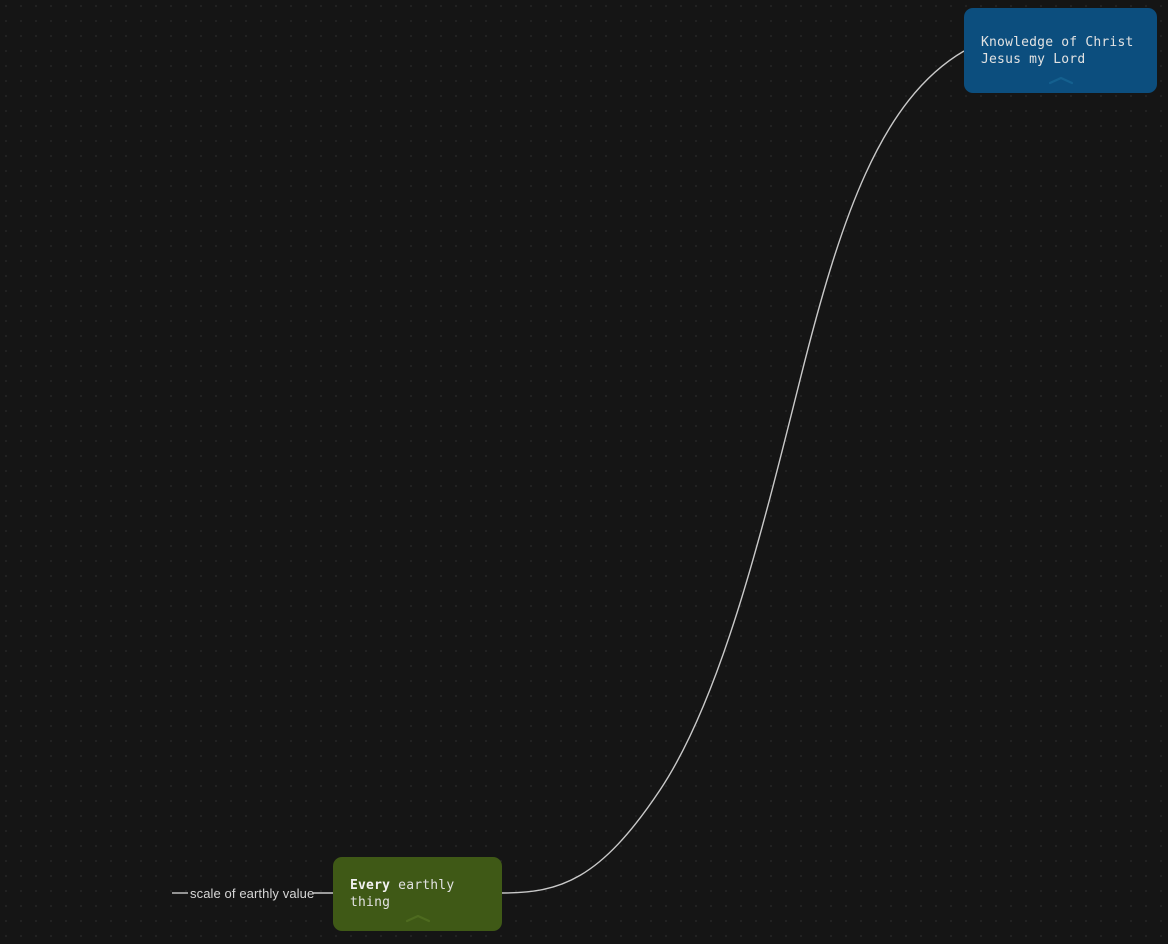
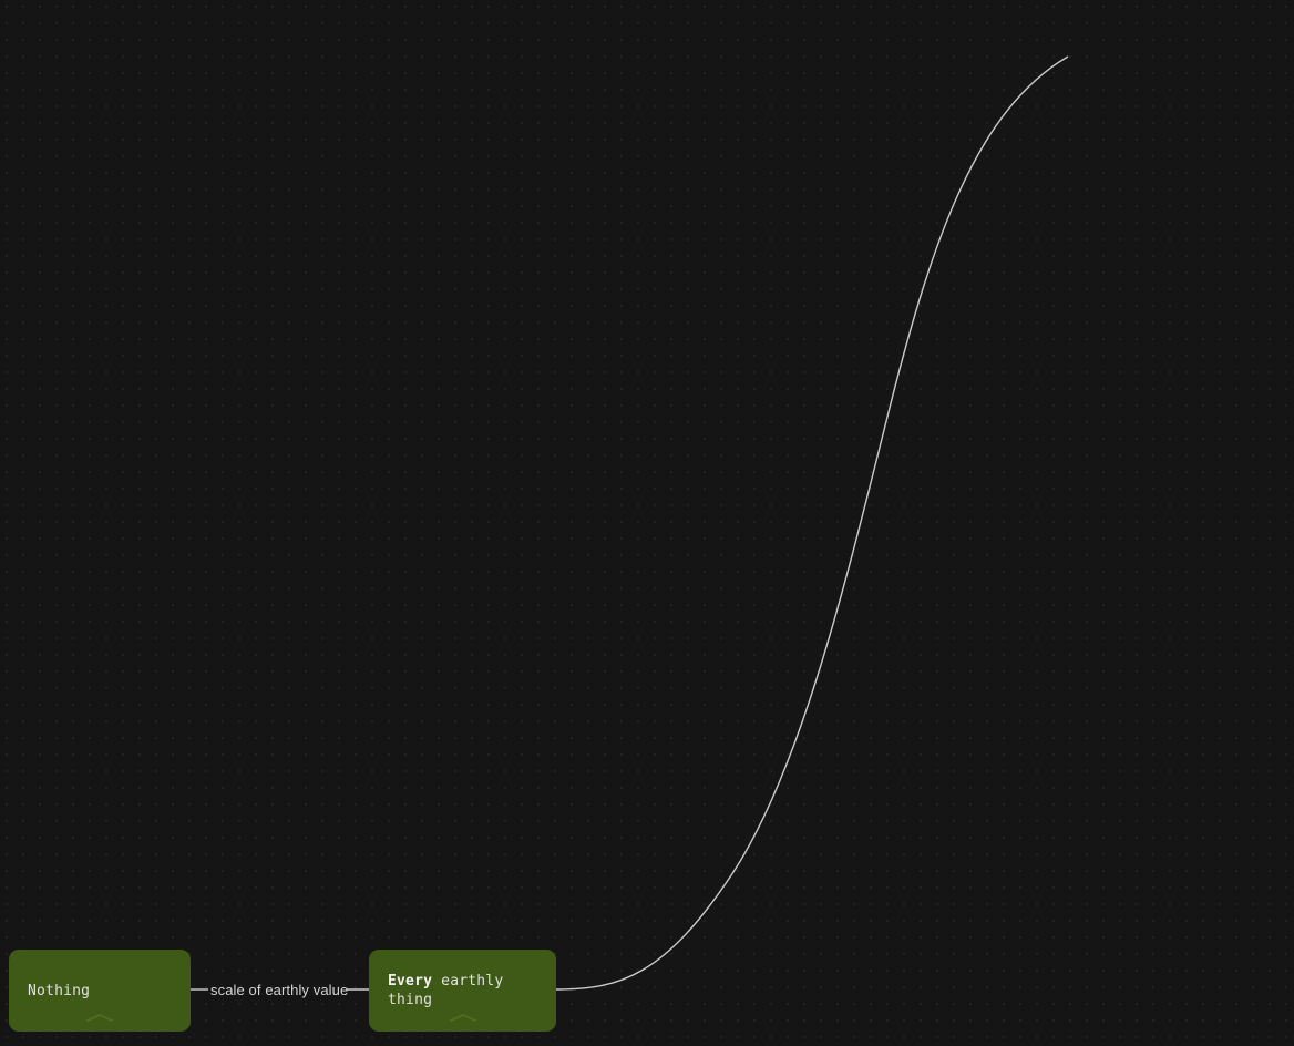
  scale of earthly value
+ Nothing
  Every earthly thing
- Knowledge of Christ
- Jesus my Lord
